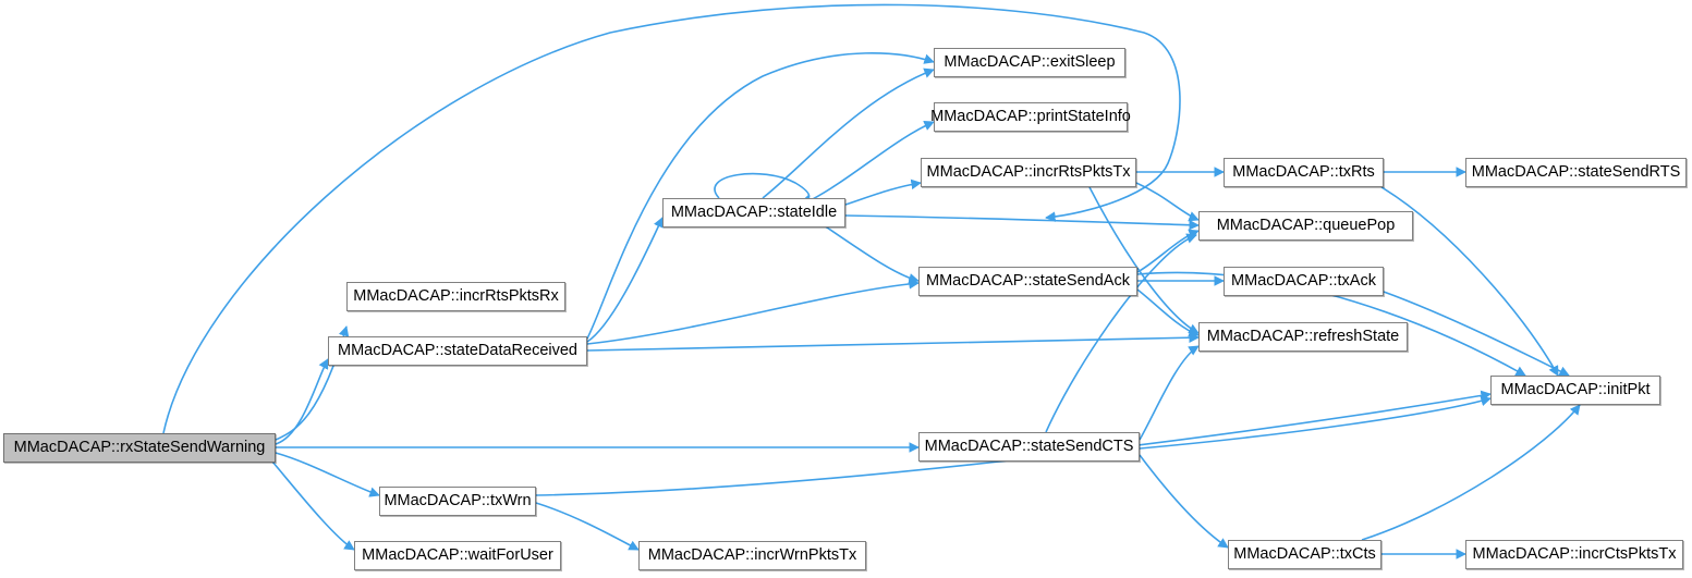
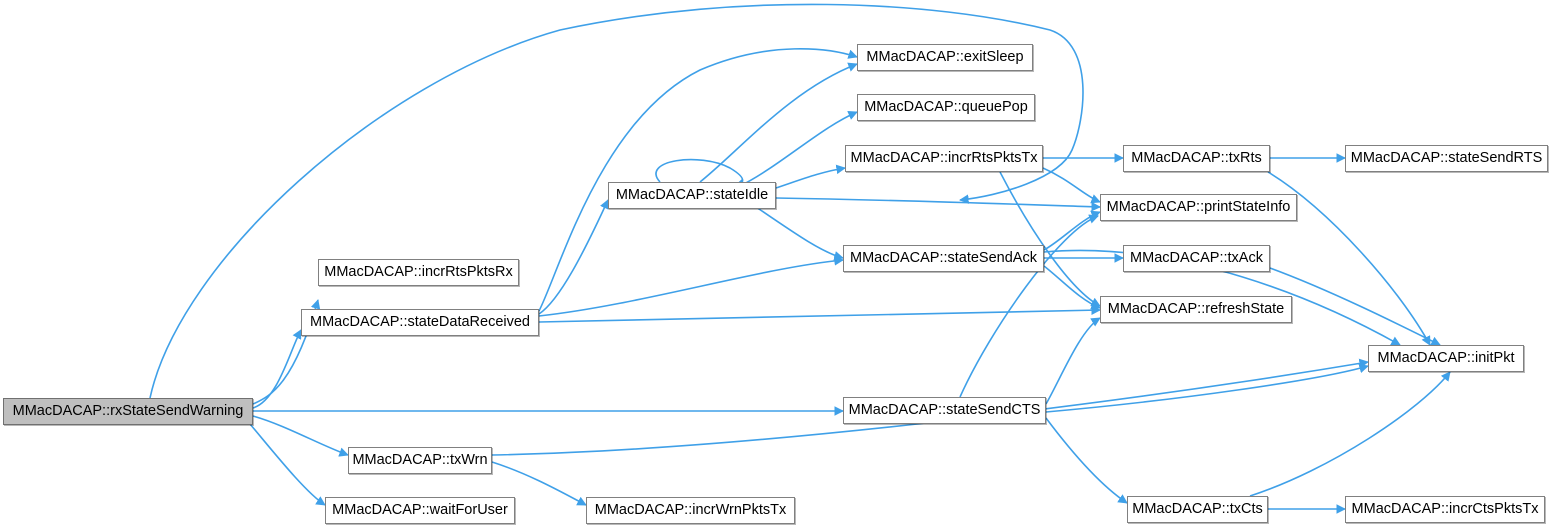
  MMacDACAP::rxStateSendWarning
  MMacDACAP::incrRtsPktsRx
  MMacDACAP::stateDataReceived
  MMacDACAP::txWrn
  MMacDACAP::waitForUser
  MMacDACAP::incrWrnPktsTx
  MMacDACAP::stateIdle
  MMacDACAP::exitSleep
- MMacDACAP::printStateInfo
+ MMacDACAP::queuePop
  MMacDACAP::incrRtsPktsTx
  MMacDACAP::stateSendAck
  MMacDACAP::stateSendCTS
  MMacDACAP::txRts
- MMacDACAP::queuePop
+ MMacDACAP::printStateInfo
  MMacDACAP::txAck
  MMacDACAP::refreshState
  MMacDACAP::initPkt
  MMacDACAP::txCts
  MMacDACAP::stateSendRTS
  MMacDACAP::incrCtsPktsTx
